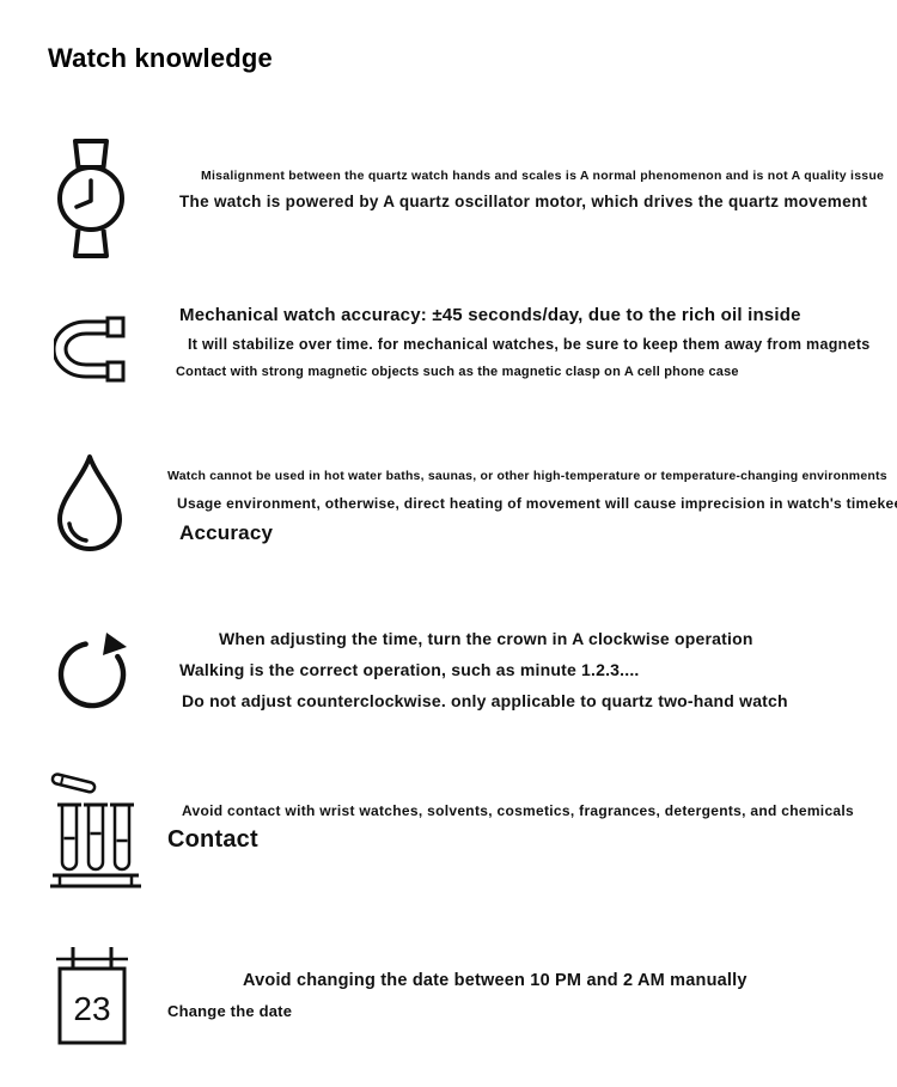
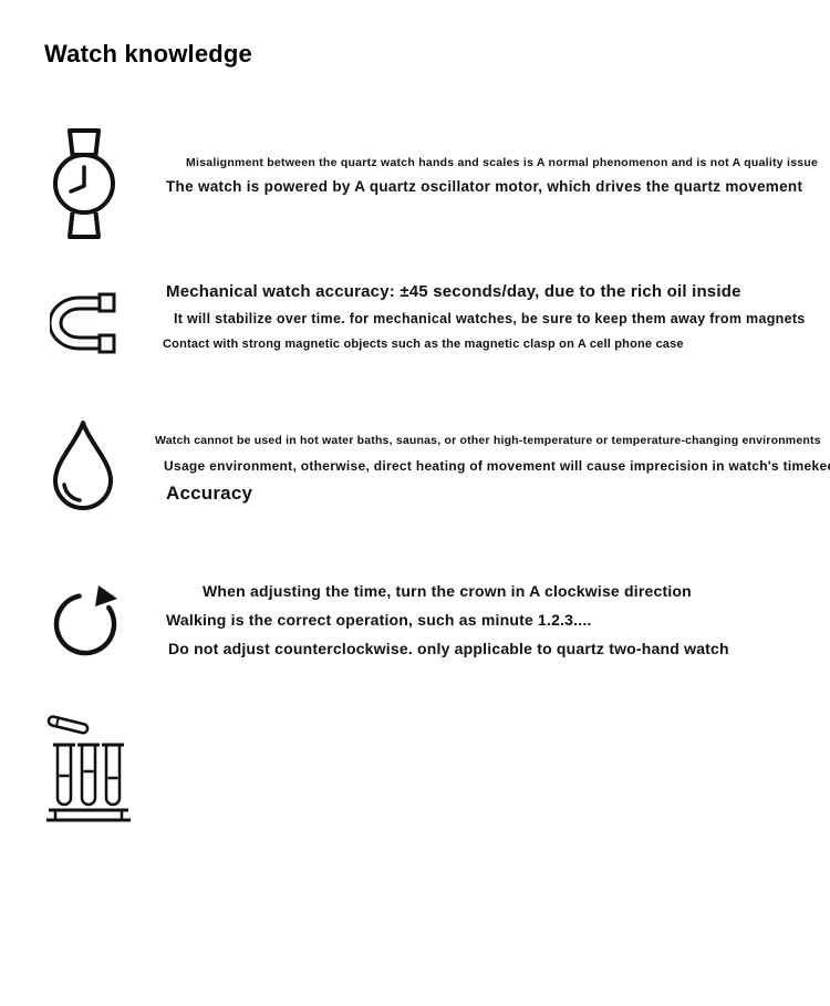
  Watch knowledge
  Misalignment between the quartz watch hands and scales is A normal phenomenon and is not A quality issue
  The watch is powered by A quartz oscillator motor, which drives the quartz movement
  Mechanical watch accuracy: ±45 seconds/day, due to the rich oil inside
  It will stabilize over time. for mechanical watches, be sure to keep them away from magnets
  Contact with strong magnetic objects such as the magnetic clasp on A cell phone case
  Watch cannot be used in hot water baths, saunas, or other high-temperature or temperature-changing environments
  Usage environment, otherwise, direct heating of movement will cause imprecision in watch's timeke
  Accuracy
- When adjusting the time, turn the crown in A clockwise operation
+ When adjusting the time, turn the crown in A clockwise direction
  Walking is the correct operation, such as minute 1.2.3....
  Do not adjust counterclockwise. only applicable to quartz two-hand watch
- Avoid contact with wrist watches, solvents, cosmetics, fragrances, detergents, and chemicals
- Contact
- 23
- Avoid changing the date between 10 PM and 2 AM manually
- Change the date
